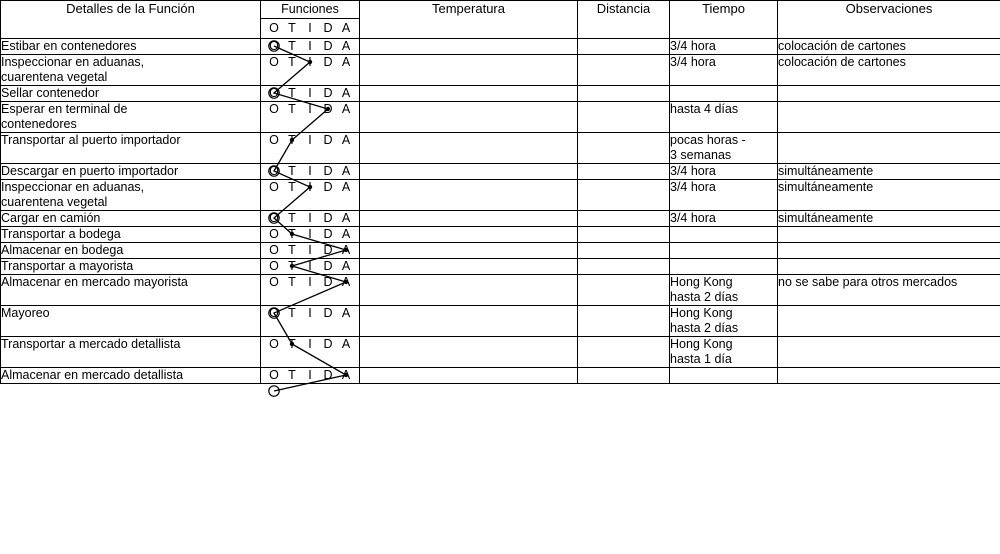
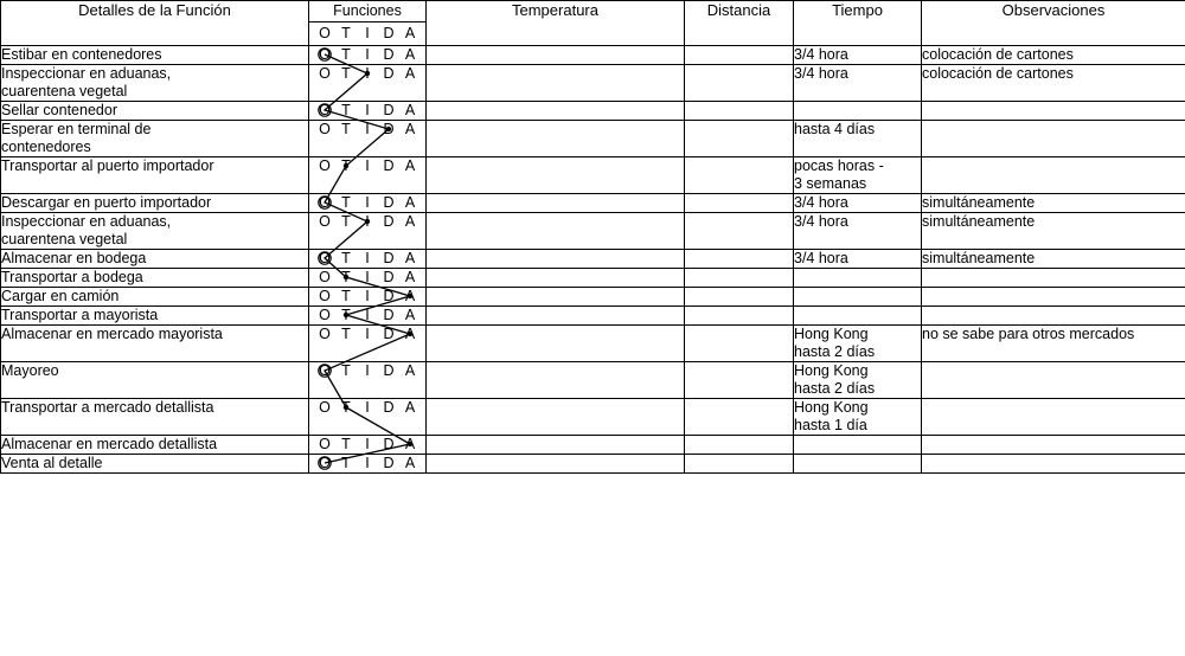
  Detalles de la Función	Funciones O T I D A	Temperatura	Distancia	Tiempo	Observaciones
  Estibar en contenedores	O T I D A			3/4 hora	colocación de cartones
  Inspeccionar en aduanas,cuarentena vegetal	O T D A			3/4 hora	colocación de cartones
  Sellar contenedor	T I D A
  Esperar en terminal decontenedores	O T I A			hasta 4 días
  Transportar al puerto importador	O I D A			pocas horas -3 semanas
  Descargar en puerto importador	T I D A			3/4 hora	simultáneamente
  Inspeccionar en aduanas,cuarentena vegetal	O T D A			3/4 hora	simultáneamente
- Cargar en camión	T I D A			3/4 hora	simultáneamente
+ Almacenar en bodega	T I D A			3/4 hora	simultáneamente
  Transportar a bodega	O I D A
- Almacenar en bodega	O T I D
+ Cargar en camión	O T I D
  Transportar a mayorista	O I D A
  Almacenar en mercado mayorista	O T I D			Hong Konghasta 2 días	no se sabe para otros mercados
  Mayoreo	T I D A			Hong Konghasta 2 días
  Transportar a mercado detallista	O I D A			Hong Konghasta 1 día
  Almacenar en mercado detallista	O T I D
+ Venta al detalle	O T I D A
